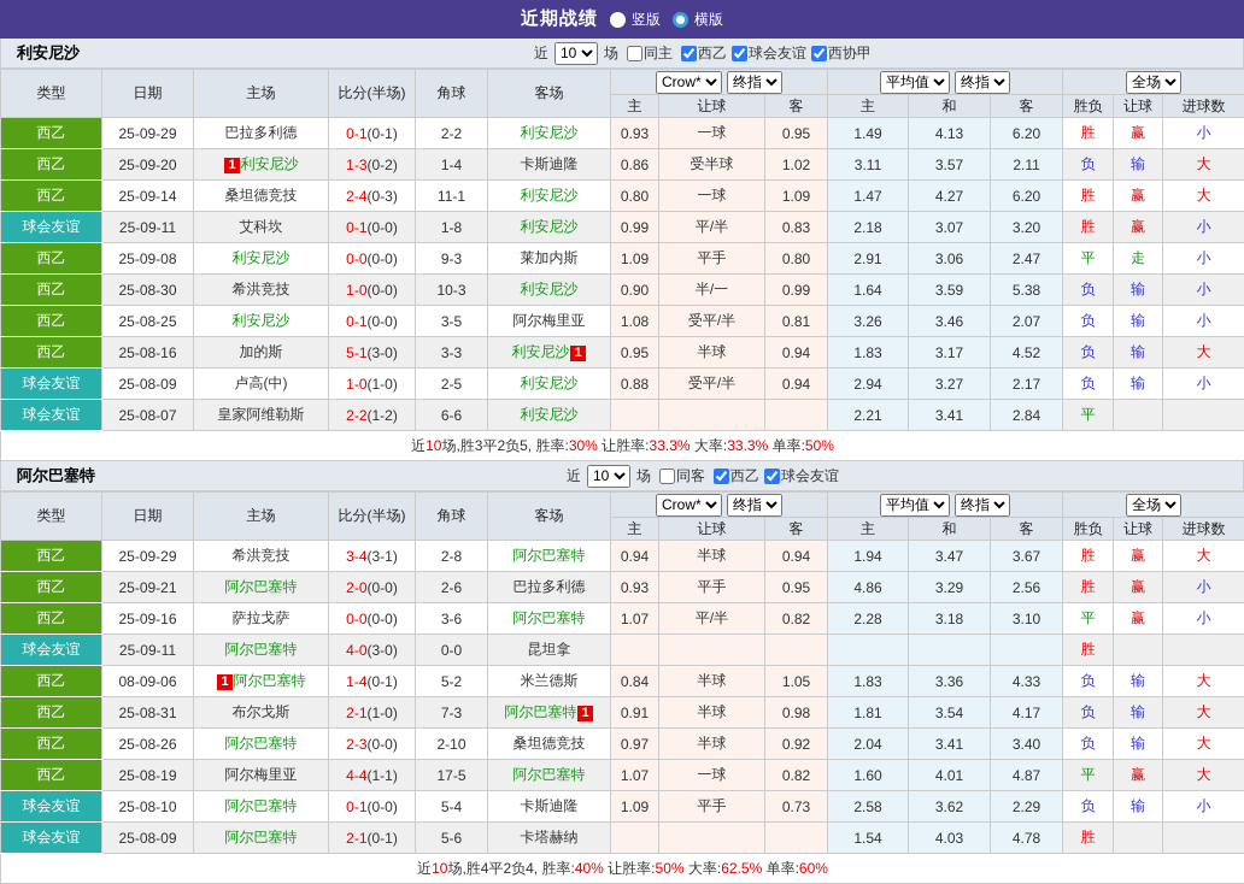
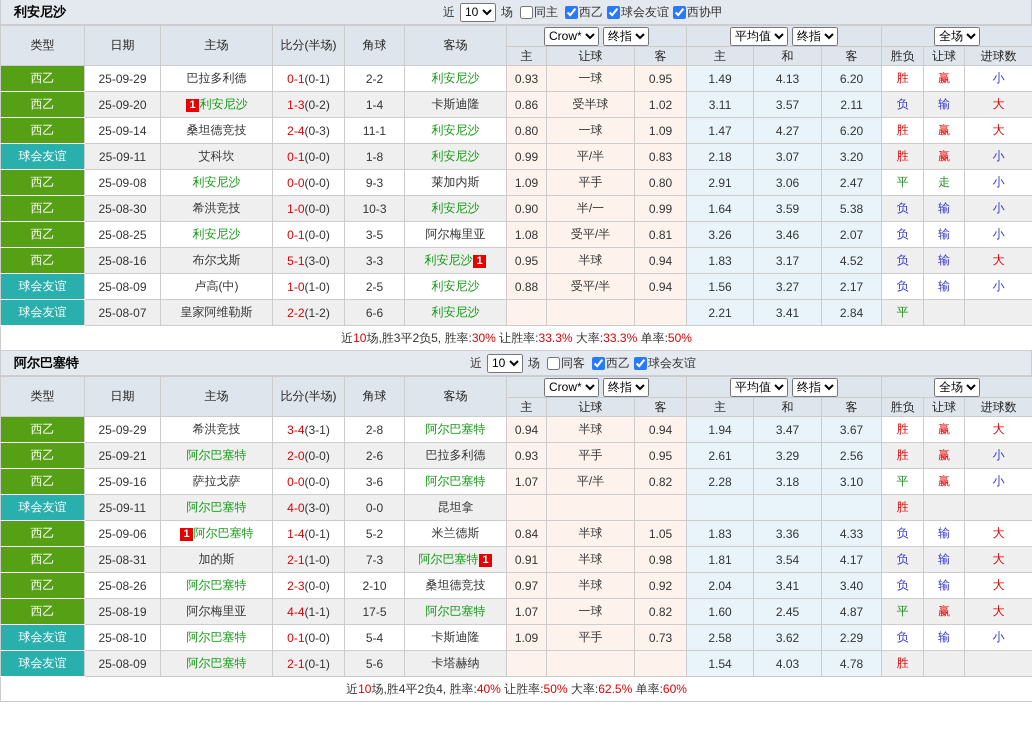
- 近期战绩
- 竖版
- 横版
  利安尼沙
  近
  10
  场
  同主
  西乙
  球会友谊
  西协甲
  类型	日期	主场	比分(半场)	角球	客场	Crow* 终指	平均值 终指	全场
  主	让球	客	主	和	客	胜负	让球	进球数
  西乙	25-09-29	巴拉多利德	0-1(0-1)	2-2	利安尼沙	0.93	一球	0.95	1.49	4.13	6.20	胜	赢	小
  西乙	25-09-20	1 利安尼沙	1-3(0-2)	1-4	卡斯迪隆	0.86	受半球	1.02	3.11	3.57	2.11	负	输	大
  西乙	25-09-14	桑坦德竞技	2-4(0-3)	11-1	利安尼沙	0.80	一球	1.09	1.47	4.27	6.20	胜	赢	大
  球会友谊	25-09-11	艾科坎	0-1(0-0)	1-8	利安尼沙	0.99	平/半	0.83	2.18	3.07	3.20	胜	赢	小
  西乙	25-09-08	利安尼沙	0-0(0-0)	9-3	莱加内斯	1.09	平手	0.80	2.91	3.06	2.47	平	走	小
  西乙	25-08-30	希洪竞技	1-0(0-0)	10-3	利安尼沙	0.90	半/一	0.99	1.64	3.59	5.38	负	输	小
  西乙	25-08-25	利安尼沙	0-1(0-0)	3-5	阿尔梅里亚	1.08	受平/半	0.81	3.26	3.46	2.07	负	输	小
- 西乙	25-08-16	加的斯	5-1(3-0)	3-3	利安尼沙 1	0.95	半球	0.94	1.83	3.17	4.52	负	输	大
+ 西乙	25-08-16	布尔戈斯	5-1(3-0)	3-3	利安尼沙 1	0.95	半球	0.94	1.83	3.17	4.52	负	输	大
- 球会友谊	25-08-09	卢高(中)	1-0(1-0)	2-5	利安尼沙	0.88	受平/半	0.94	2.94	3.27	2.17	负	输	小
+ 球会友谊	25-08-09	卢高(中)	1-0(1-0)	2-5	利安尼沙	0.88	受平/半	0.94	1.56	3.27	2.17	负	输	小
  球会友谊	25-08-07	皇家阿维勒斯	2-2(1-2)	6-6	利安尼沙				2.21	3.41	2.84	平
  近10场,胜3平2负5, 胜率:30% 让胜率:33.3% 大率:33.3% 单率:50%
  阿尔巴塞特
  近
  10
  场
  同客
  西乙
  球会友谊
  类型	日期	主场	比分(半场)	角球	客场	Crow* 终指	平均值 终指	全场
  主	让球	客	主	和	客	胜负	让球	进球数
  西乙	25-09-29	希洪竞技	3-4(3-1)	2-8	阿尔巴塞特	0.94	半球	0.94	1.94	3.47	3.67	胜	赢	大
- 西乙	25-09-21	阿尔巴塞特	2-0(0-0)	2-6	巴拉多利德	0.93	平手	0.95	4.86	3.29	2.56	胜	赢	小
+ 西乙	25-09-21	阿尔巴塞特	2-0(0-0)	2-6	巴拉多利德	0.93	平手	0.95	2.61	3.29	2.56	胜	赢	小
  西乙	25-09-16	萨拉戈萨	0-0(0-0)	3-6	阿尔巴塞特	1.07	平/半	0.82	2.28	3.18	3.10	平	赢	小
  球会友谊	25-09-11	阿尔巴塞特	4-0(3-0)	0-0	昆坦拿							胜
- 西乙	08-09-06	1 阿尔巴塞特	1-4(0-1)	5-2	米兰德斯	0.84	半球	1.05	1.83	3.36	4.33	负	输	大
+ 西乙	25-09-06	1 阿尔巴塞特	1-4(0-1)	5-2	米兰德斯	0.84	半球	1.05	1.83	3.36	4.33	负	输	大
- 西乙	25-08-31	布尔戈斯	2-1(1-0)	7-3	阿尔巴塞特 1	0.91	半球	0.98	1.81	3.54	4.17	负	输	大
+ 西乙	25-08-31	加的斯	2-1(1-0)	7-3	阿尔巴塞特 1	0.91	半球	0.98	1.81	3.54	4.17	负	输	大
  西乙	25-08-26	阿尔巴塞特	2-3(0-0)	2-10	桑坦德竞技	0.97	半球	0.92	2.04	3.41	3.40	负	输	大
- 西乙	25-08-19	阿尔梅里亚	4-4(1-1)	17-5	阿尔巴塞特	1.07	一球	0.82	1.60	4.01	4.87	平	赢	大
+ 西乙	25-08-19	阿尔梅里亚	4-4(1-1)	17-5	阿尔巴塞特	1.07	一球	0.82	1.60	2.45	4.87	平	赢	大
  球会友谊	25-08-10	阿尔巴塞特	0-1(0-0)	5-4	卡斯迪隆	1.09	平手	0.73	2.58	3.62	2.29	负	输	小
  球会友谊	25-08-09	阿尔巴塞特	2-1(0-1)	5-6	卡塔赫纳				1.54	4.03	4.78	胜
  近10场,胜4平2负4, 胜率:40% 让胜率:50% 大率:62.5% 单率:60%
